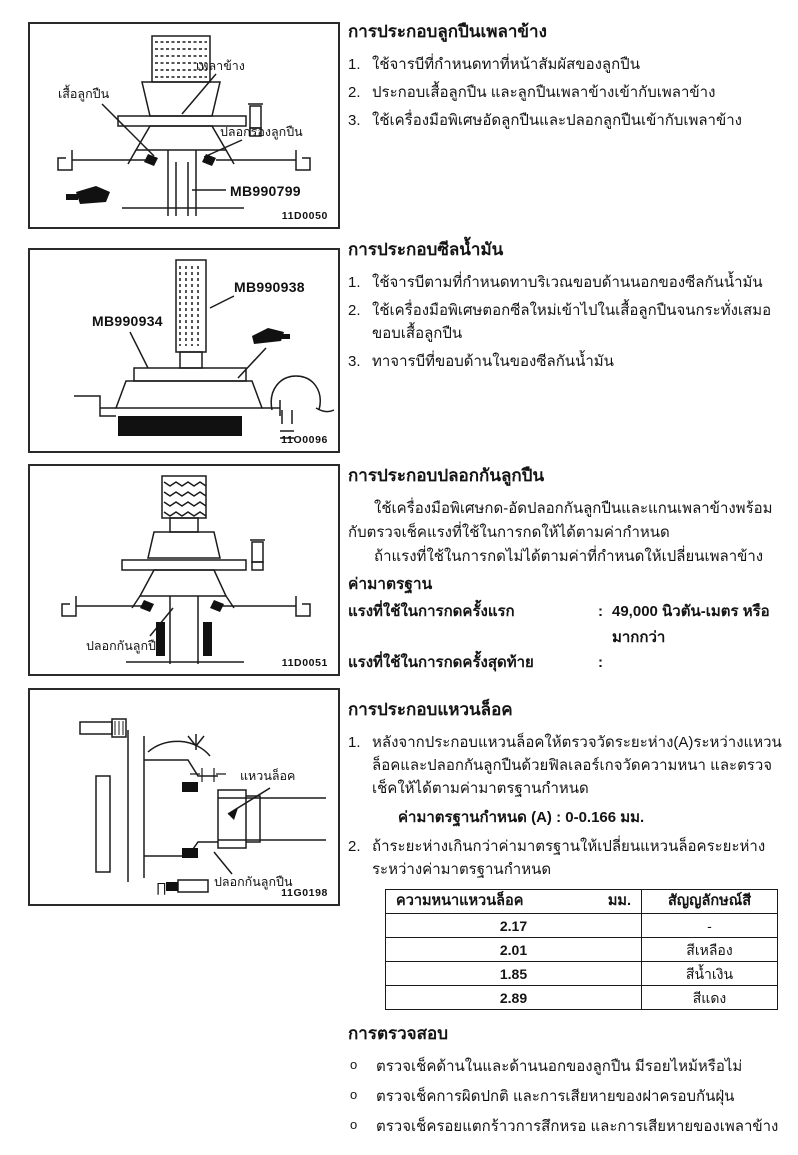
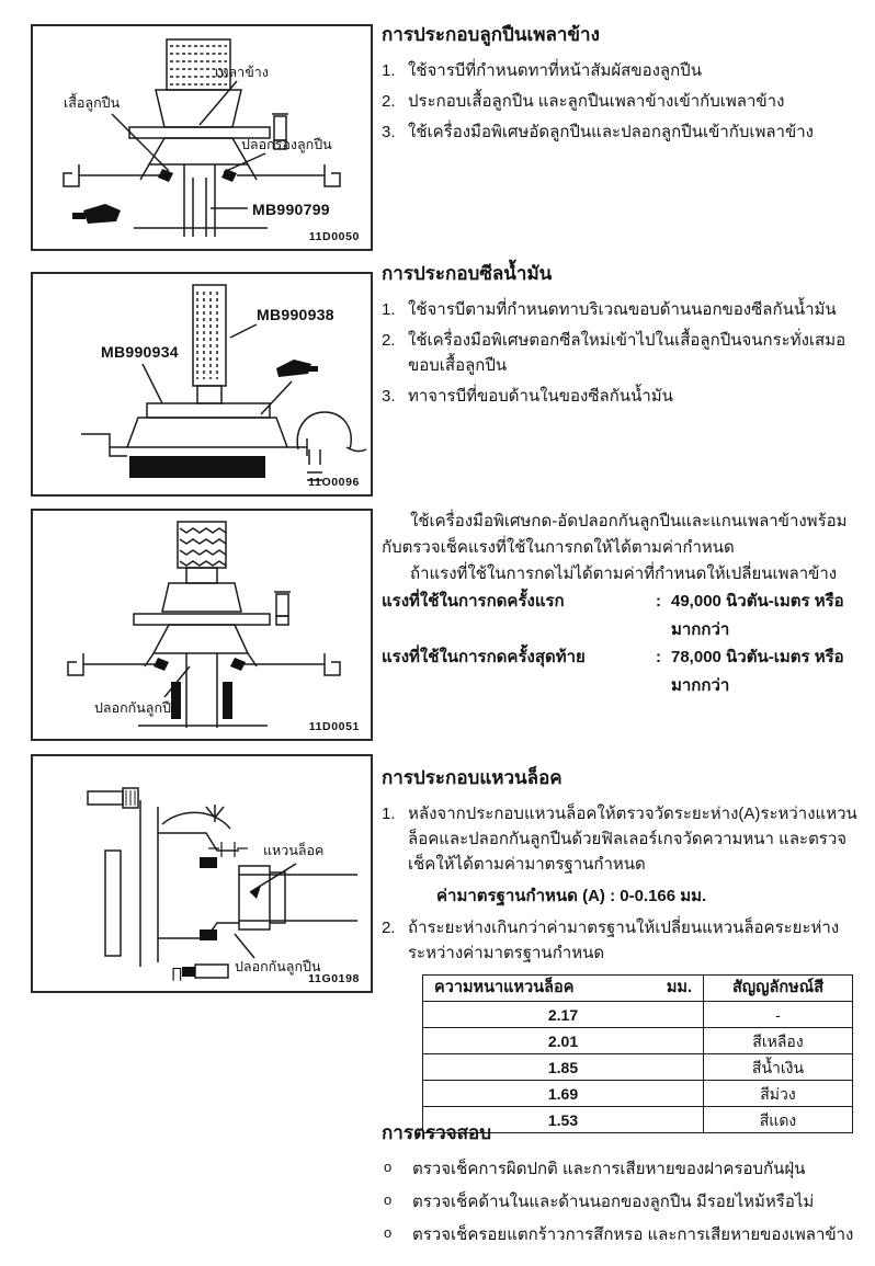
  เสื้อลูกปืน
  เพลาข้าง
  ปลอกรองลูกปืน
  MB990799
  11D0050
  MB990934
  MB990938
  11O0096
  ปลอกกันลูกปืน
  11D0051
  แหวนล็อค
  ปลอกกันลูกปืน
  ∏
  11G0198
  การประกอบลูกปืนเพลาข้าง
  1.
  ใช้จารบีที่กำหนดทาที่หน้าสัมผัสของลูกปืน
  2.
  ประกอบเสื้อลูกปืน และลูกปืนเพลาข้างเข้ากับเพลาข้าง
  3.
  ใช้เครื่องมือพิเศษอัดลูกปืนและปลอกลูกปืนเข้ากับเพลาข้าง
  การประกอบซีลน้ำมัน
  1.
  ใช้จารบีตามที่กำหนดทาบริเวณขอบด้านนอกของซีลกันน้ำมัน
  2.
  ใช้เครื่องมือพิเศษตอกซีลใหม่เข้าไปในเสื้อลูกปืนจนกระทั่งเสมอขอบเสื้อลูกปืน
  3.
  ทาจารบีที่ขอบด้านในของซีลกันน้ำมัน
- การประกอบปลอกกันลูกปืน
  ใช้เครื่องมือพิเศษกด-อัดปลอกกันลูกปืนและแกนเพลาข้างพร้อมกับตรวจเช็คแรงที่ใช้ในการกดให้ได้ตามค่ากำหนด
  ถ้าแรงที่ใช้ในการกดไม่ได้ตามค่าที่กำหนดให้เปลี่ยนเพลาข้าง
- ค่ามาตรฐาน
  แรงที่ใช้ในการกดครั้งแรก
  :
  49,000 นิวตัน-เมตร หรือมากกว่า
  แรงที่ใช้ในการกดครั้งสุดท้าย
  :
+ 78,000 นิวตัน-เมตร หรือมากกว่า
  การประกอบแหวนล็อค
  1.
  หลังจากประกอบแหวนล็อคให้ตรวจวัดระยะห่าง(A)ระหว่างแหวนล็อคและปลอกกันลูกปืนด้วยฟิลเลอร์เกจวัดความหนา และตรวจเช็คให้ได้ตามค่ามาตรฐานกำหนด
  ค่ามาตรฐานกำหนด (A) : 0-0.166 มม.
  2.
  ถ้าระยะห่างเกินกว่าค่ามาตรฐานให้เปลี่ยนแหวนล็อคระยะห่างระหว่างค่ามาตรฐานกำหนด
  ความหนาแหวนล็อค มม.	สัญญลักษณ์สี
  2.17	-
  2.01	สีเหลือง
  1.85	สีน้ำเงิน
+ 1.69	สีม่วง
- 2.89	สีแดง
+ 1.53	สีแดง
  การตรวจสอบ
  o
- ตรวจเช็คด้านในและด้านนอกของลูกปืน มีรอยไหม้หรือไม่
+ ตรวจเช็คการผิดปกติ และการเสียหายของฝาครอบกันฝุ่น
  o
- ตรวจเช็คการผิดปกติ และการเสียหายของฝาครอบกันฝุ่น
+ ตรวจเช็คด้านในและด้านนอกของลูกปืน มีรอยไหม้หรือไม่
  o
  ตรวจเช็ครอยแตกร้าวการสึกหรอ และการเสียหายของเพลาข้าง
